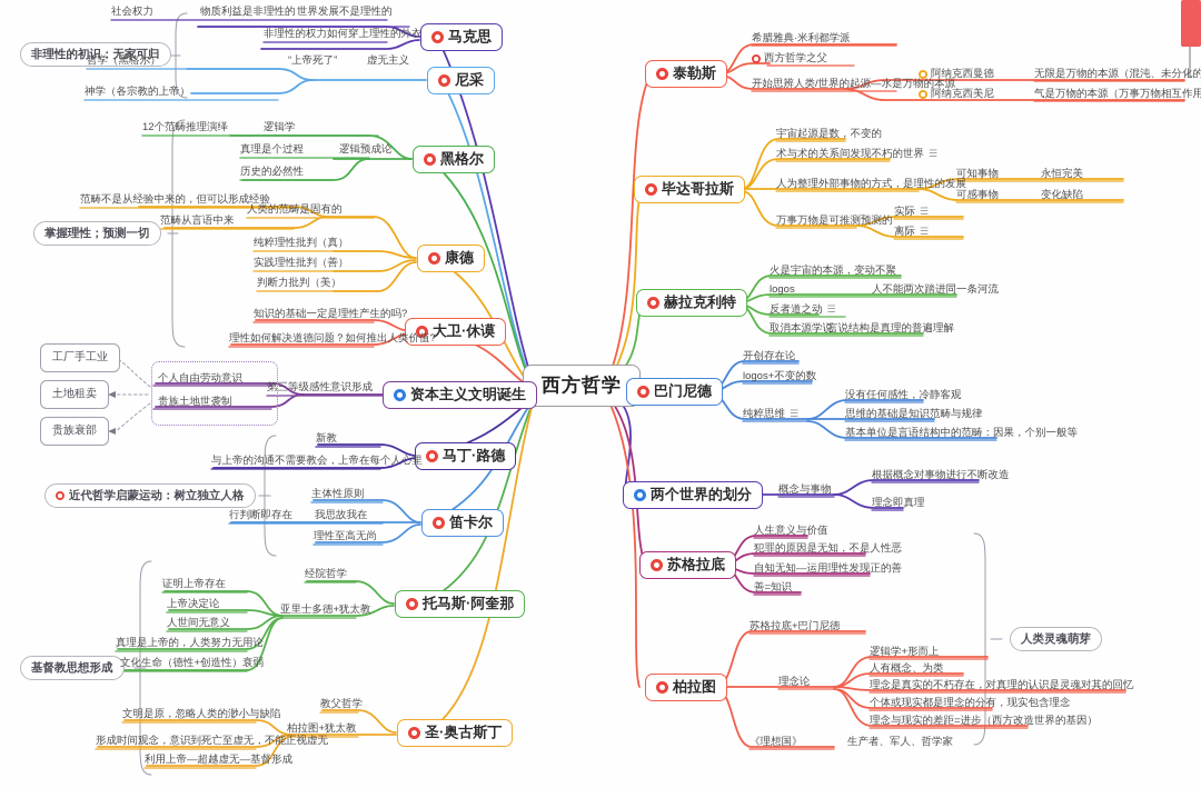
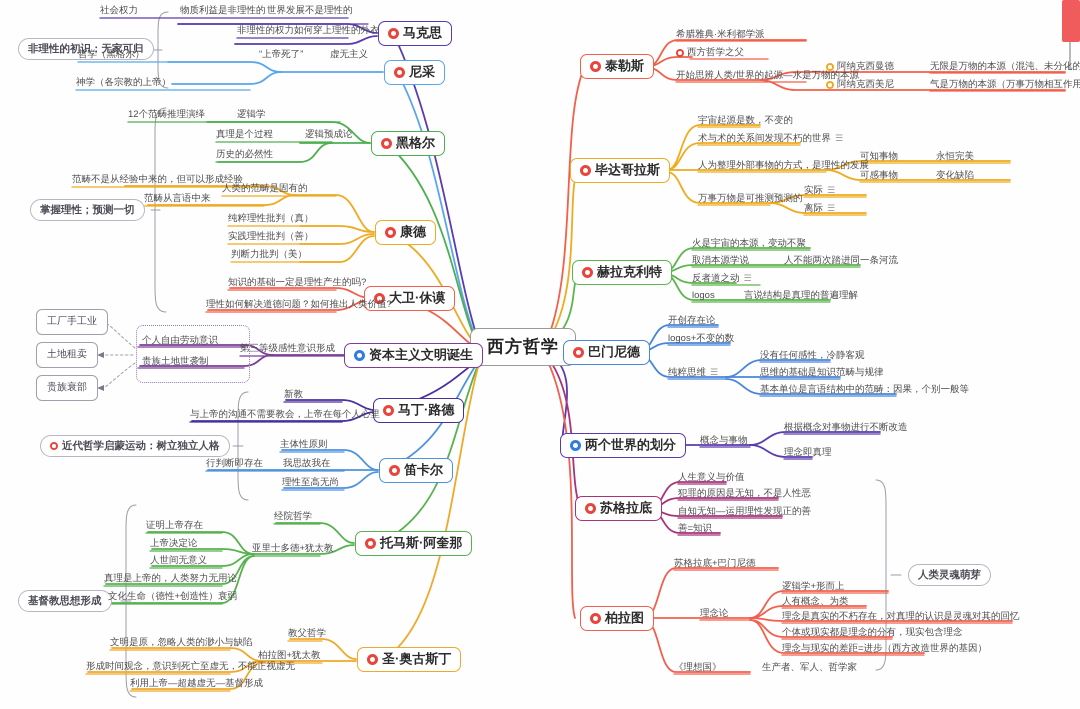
  西方哲学
  非理性的初识：无家可归
  掌握理性；预测一切
  近代哲学启蒙运动：树立独立人格
  基督教思想形成
  人类灵魂萌芽
  工厂手工业
  土地租卖
  贵族衰部
  个人自由劳动意识
  贵族土地世袭制
  马克思
  尼采
  黑格尔
  康德
  大卫·休谟
  资本主义文明诞生
  马丁·路德
  笛卡尔
  托马斯·阿奎那
  圣·奥古斯丁
  泰勒斯
  毕达哥拉斯
  赫拉克利特
  巴门尼德
  两个世界的划分
  苏格拉底
  柏拉图
  社会权力
  物质利益是非理性的
  世界发展不是理性的
  非理性的权力如何穿上理性的外衣
  哲学（黑格尔）
  神学（各宗教的上帝）
  “上帝死了”
  虚无主义
  12个范畴推理演绎
  逻辑学
  真理是个过程
  逻辑预成论
  历史的必然性
  范畴不是从经验中来的，但可以形成经验
  范畴从言语中来
  人类的范畴是固有的
  纯粹理性批判（真）
  实践理性批判（善）
  判断力批判（美）
  知识的基础一定是理性产生的吗?
  理性如何解决道德问题？如何推出人类价值?
  第三等级感性意识形成
  新教
  与上帝的沟通不需要教会，上帝在每个人心里
  主体性原则
  行判断即存在
  我思故我在
  理性至高无尚
  经院哲学
  证明上帝存在
  上帝决定论
  人世间无意义
  亚里士多德+犹太教
  真理是上帝的，人类努力无用论
  文化生命（德性+创造性）衰弱
  教父哲学
  文明是原，忽略人类的渺小与缺陷
  形成时间观念，意识到死亡至虚无，不能正视虚无
  柏拉图+犹太教
  利用上帝—超越虚无—基督形成
  希腊雅典·米利都学派
  西方哲学之父
  开始思辨人类/世界的起源—水是万物的本源
  阿纳克西曼德
  无限是万物的本源（混沌、未分化的
  阿纳克西美尼
  气是万物的本源（万事万物相互作用
  宇宙起源是数，不变的
  术与术的关系间发现不朽的世界 ☰
  人为整理外部事物的方式，是理性的发展
  可知事物
  永恒完美
  可感事物
  变化缺陷
  万事万物是可推测预测的
  实际 ☰
  离际 ☰
  火是宇宙的本源，变动不聚
- logos
+ 取消本源学说
  人不能两次踏进同一条河流
  反者道之动 ☰
- 取消本源学说
+ logos
  言说结构是真理的普遍理解
  开创存在论
  logos+不变的数
  纯粹思维 ☰
  没有任何感性，冷静客观
  思维的基础是知识范畴与规律
  基本单位是言语结构中的范畴：因果，个别一般等
  概念与事物
  根据概念对事物进行不断改造
  理念即真理
  人生意义与价值
  犯罪的原因是无知，不是人性恶
  自知无知—运用理性发现正的善
  善=知识
  苏格拉底+巴门尼德
  理念论
  逻辑学+形而上
  人有概念、为类
  理念是真实的不朽存在，对真理的认识是灵魂对其的回忆
  个体或现实都是理念的分有，现实包含理念
  理念与现实的差距=进步（西方改造世界的基因）
  《理想国》
  生产者、军人、哲学家
